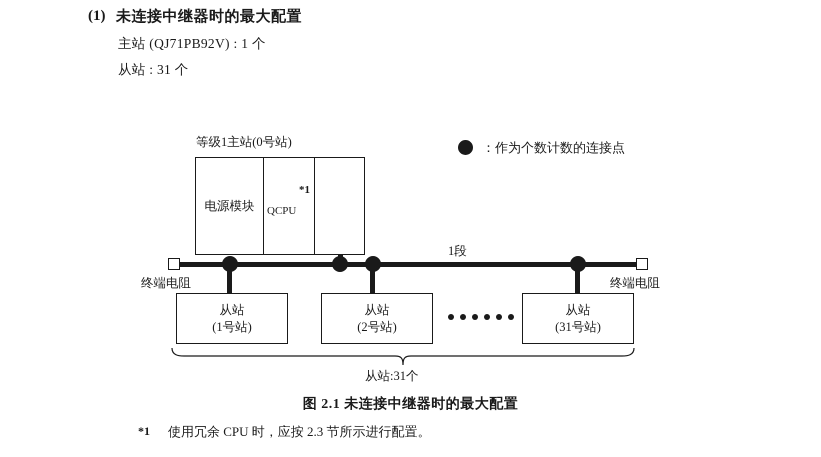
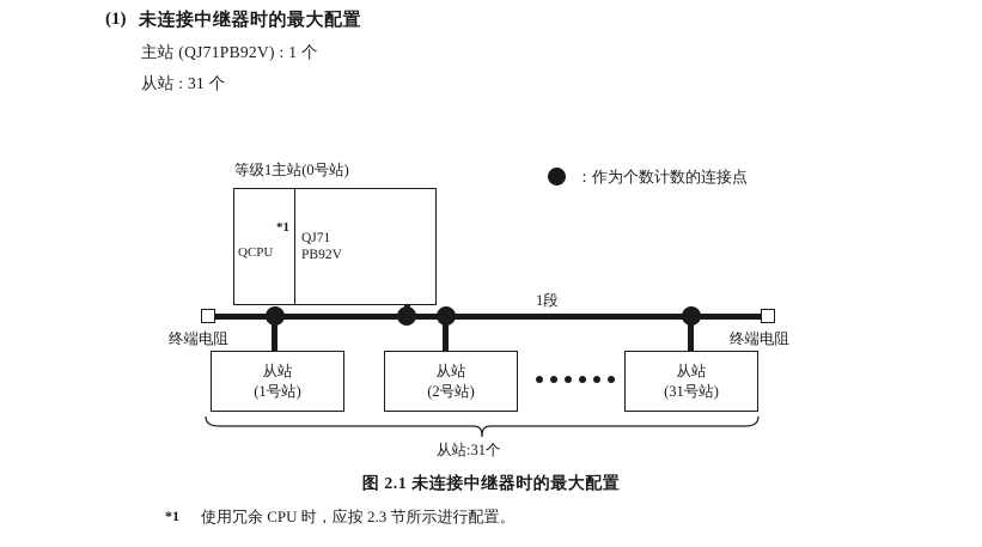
  (1)
  未连接中继器时的最大配置
  主站 (QJ71PB92V) : 1 个
  从站 : 31 个
  ：作为个数计数的连接点
  等级1主站(0号站)
- 电源模块
  QCPU
  *1
+ QJ71
+ PB92V
  1段
  终端电阻
  终端电阻
  从站
  (1号站)
  从站
  (2号站)
  从站
  (31号站)
  从站:31个
  图 2.1 未连接中继器时的最大配置
  *1
  使用冗余 CPU 时，应按 2.3 节所示进行配置。
